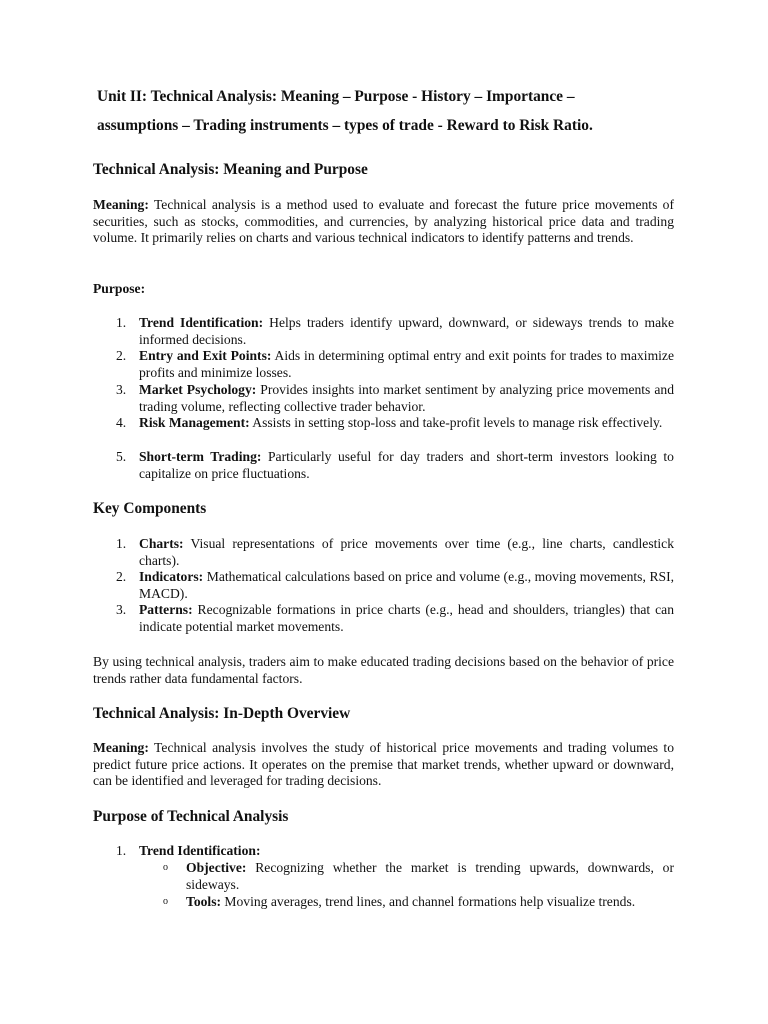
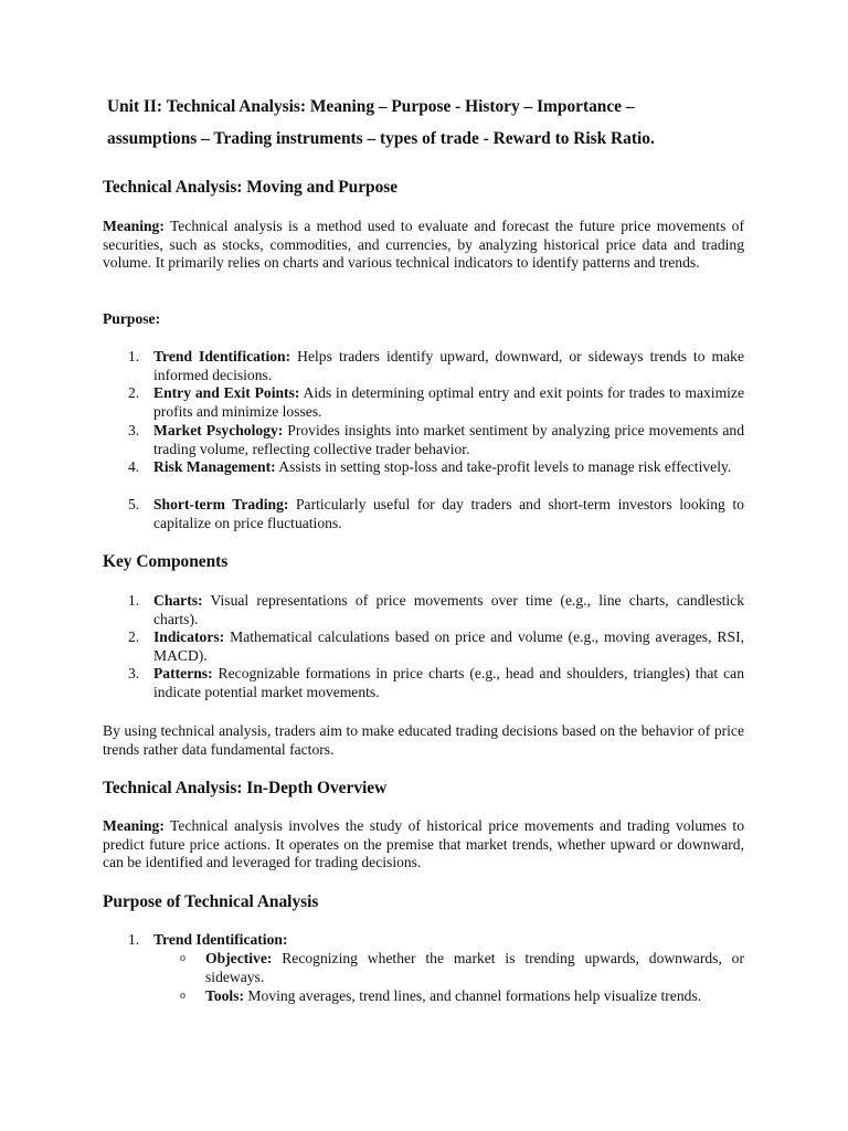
  Unit II: Technical Analysis: Meaning – Purpose - History – Importance –
  assumptions – Trading instruments – types of trade - Reward to Risk Ratio.
- Technical Analysis: Meaning and Purpose
+ Technical Analysis: Moving and Purpose
  Meaning: Technical analysis is a method used to evaluate and forecast the future price movements of securities, such as stocks, commodities, and currencies, by analyzing historical price data and trading volume. It primarily relies on charts and various technical indicators to identify patterns and trends.
  Purpose:
  1.
  Trend Identification: Helps traders identify upward, downward, or sideways trends to make informed decisions.
  2.
  Entry and Exit Points: Aids in determining optimal entry and exit points for trades to maximize profits and minimize losses.
  3.
  Market Psychology: Provides insights into market sentiment by analyzing price movements and trading volume, reflecting collective trader behavior.
  4.
  Risk Management: Assists in setting stop-loss and take-profit levels to manage risk effectively.
  5.
  Short-term Trading: Particularly useful for day traders and short-term investors looking to capitalize on price fluctuations.
  Key Components
  1.
  Charts: Visual representations of price movements over time (e.g., line charts, candlestick charts).
  2.
- Indicators: Mathematical calculations based on price and volume (e.g., moving movements, RSI, MACD).
+ Indicators: Mathematical calculations based on price and volume (e.g., moving averages, RSI, MACD).
  3.
  Patterns: Recognizable formations in price charts (e.g., head and shoulders, triangles) that can indicate potential market movements.
  By using technical analysis, traders aim to make educated trading decisions based on the behavior of price trends rather data fundamental factors.
  Technical Analysis: In-Depth Overview
  Meaning: Technical analysis involves the study of historical price movements and trading volumes to predict future price actions. It operates on the premise that market trends, whether upward or downward, can be identified and leveraged for trading decisions.
  Purpose of Technical Analysis
  1.
  Trend Identification:
  o
  Objective: Recognizing whether the market is trending upwards, downwards, or sideways.
  o
  Tools: Moving averages, trend lines, and channel formations help visualize trends.
